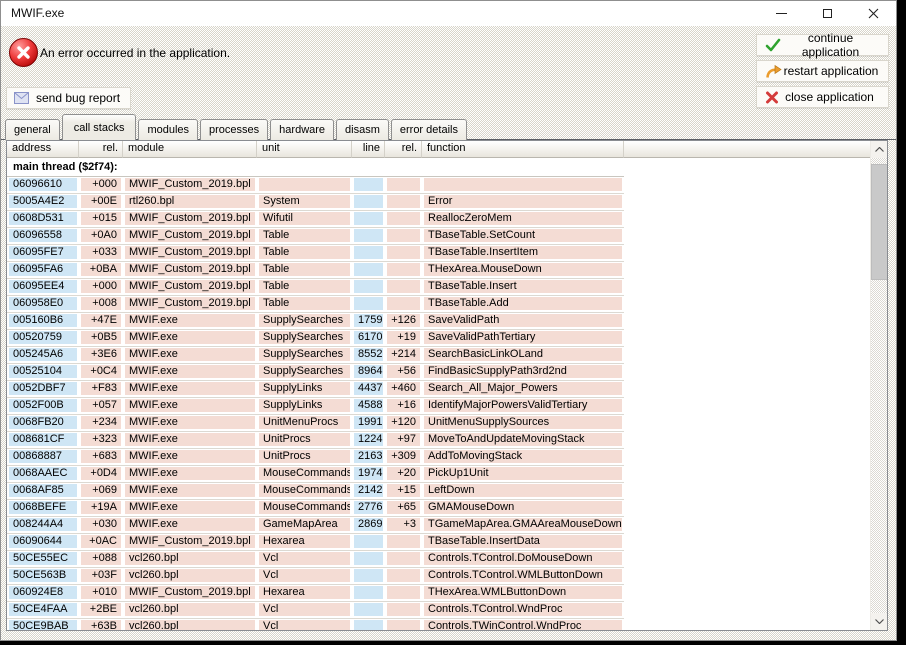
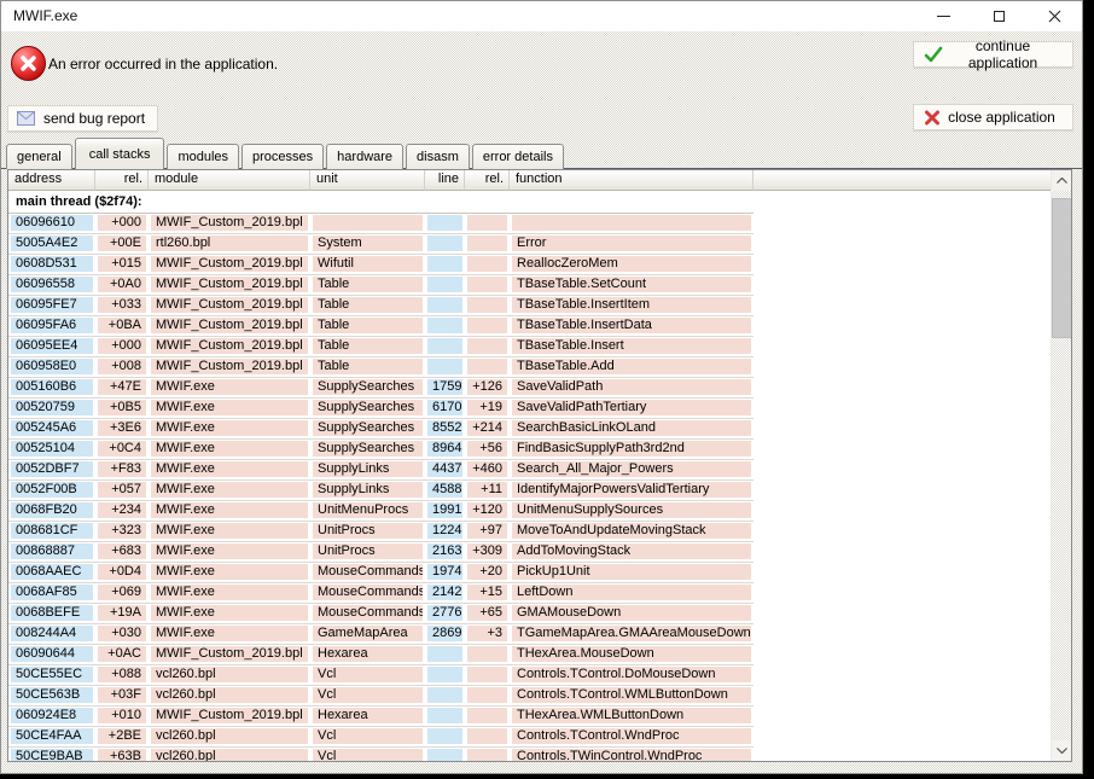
  MWIF.exe
  An error occurred in the application.
  continue application
- restart application
  close application
  send bug report
  general
  call stacks
  modules
  processes
  hardware
  disasm
  error details
  address
  rel.
  module
  unit
  line
  rel.
  function
  main thread ($2f74):
  06096610
  +000
  MWIF_Custom_2019.bpl
  5005A4E2
  +00E
  rtl260.bpl
  System
  Error
  0608D531
  +015
  MWIF_Custom_2019.bpl
  Wifutil
  ReallocZeroMem
  06096558
  +0A0
  MWIF_Custom_2019.bpl
  Table
  TBaseTable.SetCount
  06095FE7
  +033
  MWIF_Custom_2019.bpl
  Table
  TBaseTable.InsertItem
  06095FA6
  +0BA
  MWIF_Custom_2019.bpl
  Table
- THexArea.MouseDown
+ TBaseTable.InsertData
  06095EE4
  +000
  MWIF_Custom_2019.bpl
  Table
  TBaseTable.Insert
  060958E0
  +008
  MWIF_Custom_2019.bpl
  Table
  TBaseTable.Add
  005160B6
  +47E
  MWIF.exe
  SupplySearches
  1759
  +126
  SaveValidPath
  00520759
  +0B5
  MWIF.exe
  SupplySearches
  6170
  +19
  SaveValidPathTertiary
  005245A6
  +3E6
  MWIF.exe
  SupplySearches
  8552
  +214
  SearchBasicLinkOLand
  00525104
  +0C4
  MWIF.exe
  SupplySearches
  8964
  +56
  FindBasicSupplyPath3rd2nd
  0052DBF7
  +F83
  MWIF.exe
  SupplyLinks
  4437
  +460
  Search_All_Major_Powers
  0052F00B
  +057
  MWIF.exe
  SupplyLinks
  4588
- +16
+ +11
  IdentifyMajorPowersValidTertiary
  0068FB20
  +234
  MWIF.exe
  UnitMenuProcs
  1991
  +120
  UnitMenuSupplySources
  008681CF
  +323
  MWIF.exe
  UnitProcs
  1224
  +97
  MoveToAndUpdateMovingStack
  00868887
  +683
  MWIF.exe
  UnitProcs
  2163
  +309
  AddToMovingStack
  0068AAEC
  +0D4
  MWIF.exe
  MouseCommands
  1974
  +20
  PickUp1Unit
  0068AF85
  +069
  MWIF.exe
  MouseCommands
  2142
  +15
  LeftDown
  0068BEFE
  +19A
  MWIF.exe
  MouseCommands
  2776
  +65
  GMAMouseDown
  008244A4
  +030
  MWIF.exe
  GameMapArea
  2869
  +3
  TGameMapArea.GMAAreaMouseDown
  06090644
  +0AC
  MWIF_Custom_2019.bpl
  Hexarea
- TBaseTable.InsertData
+ THexArea.MouseDown
  50CE55EC
  +088
  vcl260.bpl
  Vcl
  Controls.TControl.DoMouseDown
  50CE563B
  +03F
  vcl260.bpl
  Vcl
  Controls.TControl.WMLButtonDown
  060924E8
  +010
  MWIF_Custom_2019.bpl
  Hexarea
  THexArea.WMLButtonDown
  50CE4FAA
  +2BE
  vcl260.bpl
  Vcl
  Controls.TControl.WndProc
  50CE9BAB
  +63B
  vcl260.bpl
  Vcl
  Controls.TWinControl.WndProc
